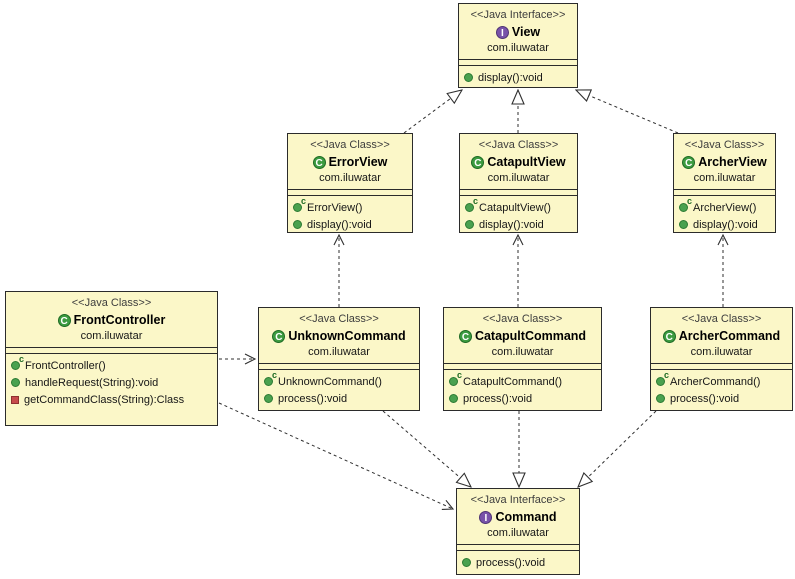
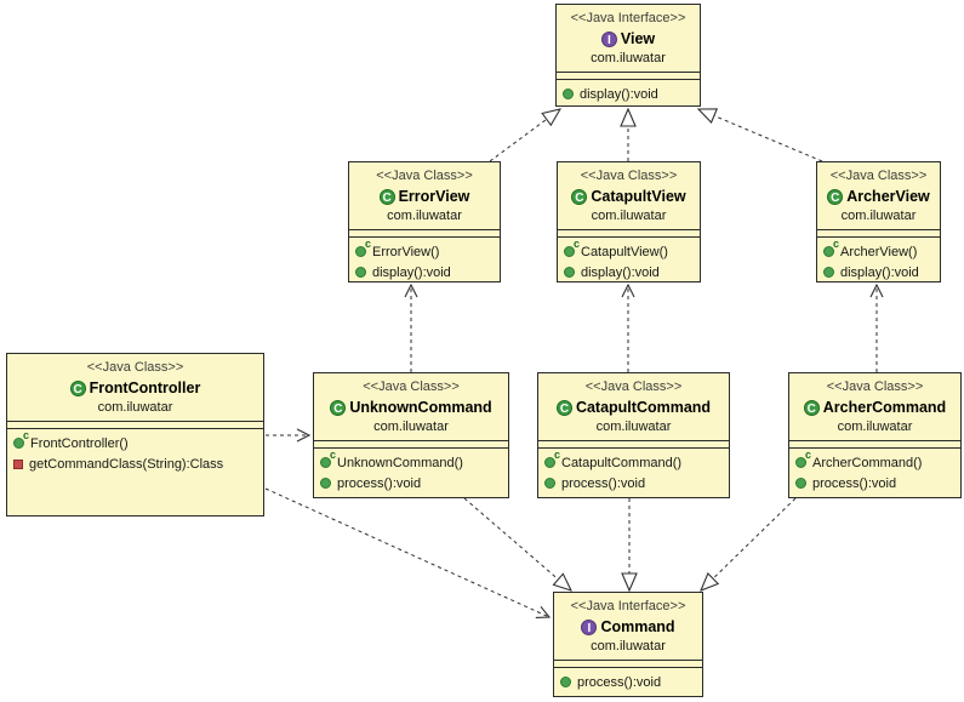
  <<Java Interface>>
  I
  View
  com.iluwatar
  display():void
  <<Java Class>>
  C
  ErrorView
  com.iluwatar
  c
  ErrorView()
  display():void
  <<Java Class>>
  C
  CatapultView
  com.iluwatar
  c
  CatapultView()
  display():void
  <<Java Class>>
  C
  ArcherView
  com.iluwatar
  c
  ArcherView()
  display():void
  <<Java Class>>
  C
  FrontController
  com.iluwatar
  c
  FrontController()
- handleRequest(String):void
  getCommandClass(String):Class
  <<Java Class>>
  C
  UnknownCommand
  com.iluwatar
  c
  UnknownCommand()
  process():void
  <<Java Class>>
  C
  CatapultCommand
  com.iluwatar
  c
  CatapultCommand()
  process():void
  <<Java Class>>
  C
  ArcherCommand
  com.iluwatar
  c
  ArcherCommand()
  process():void
  <<Java Interface>>
  I
  Command
  com.iluwatar
  process():void
